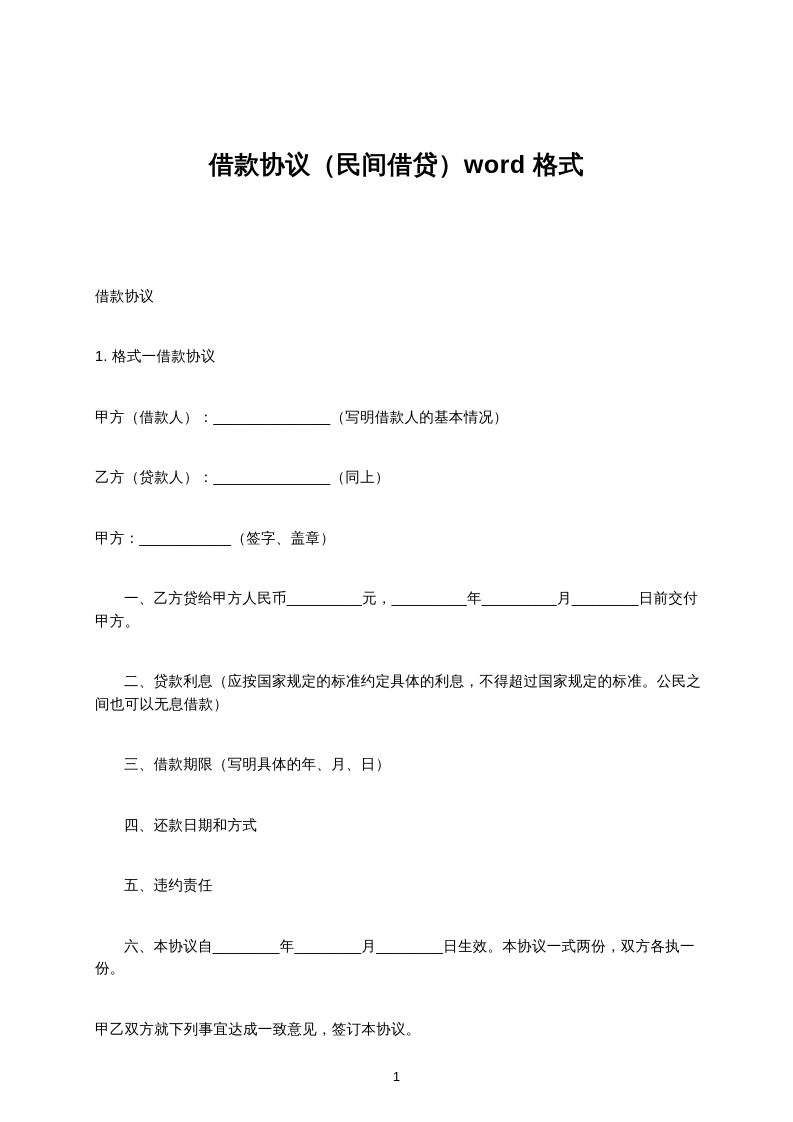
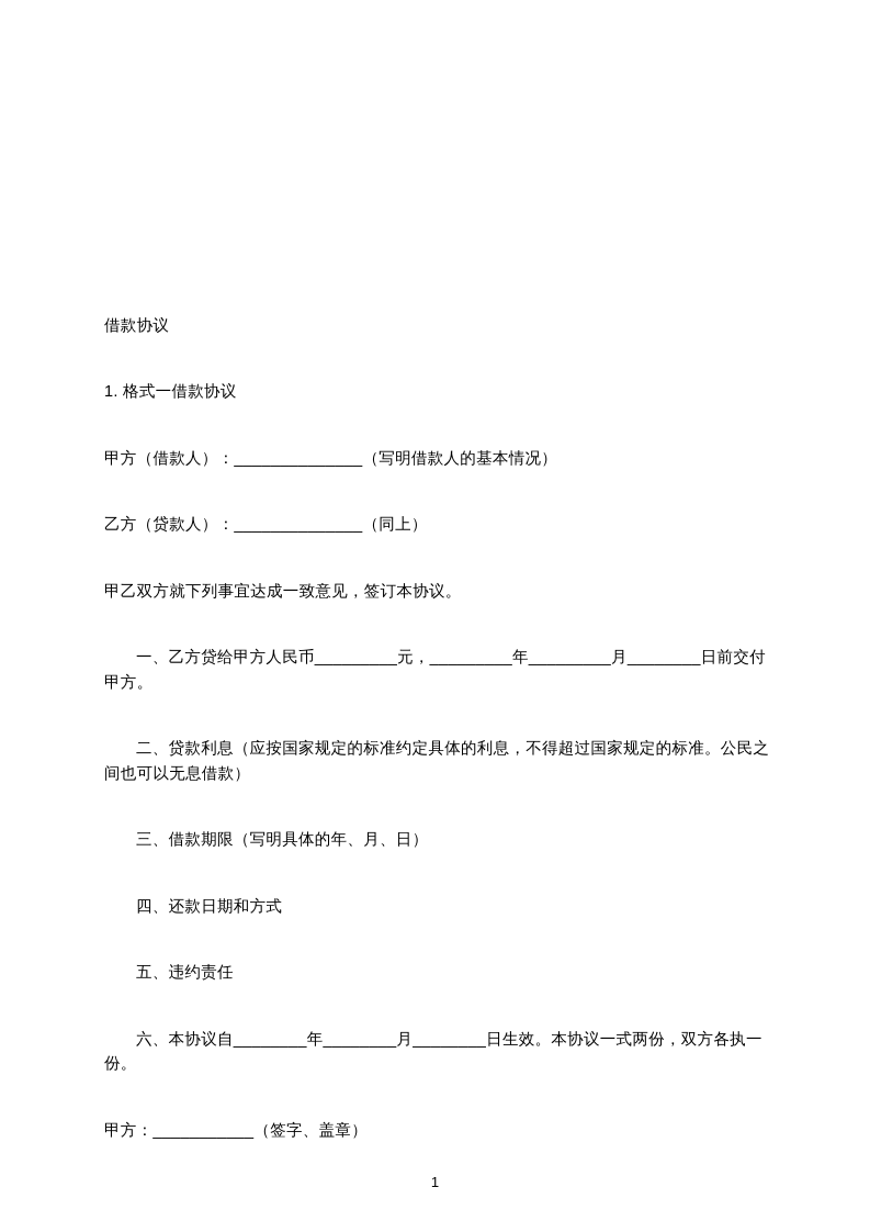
- 借款协议（民间借贷）word 格式
  借款协议
  1. 格式一借款协议
  甲方（借款人）：______________（写明借款人的基本情况）
  乙方（贷款人）：______________（同上）
- 甲方：___________（签字、盖章）
+ 甲乙双方就下列事宜达成一致意见，签订本协议。
  一、乙方贷给甲方人民币_________元，_________年_________月________日前交付甲方。
  二、贷款利息（应按国家规定的标准约定具体的利息，不得超过国家规定的标准。公民之间也可以无息借款）
  三、借款期限（写明具体的年、月、日）
  四、还款日期和方式
  五、违约责任
  六、本协议自________年________月________日生效。本协议一式两份，双方各执一份。
- 甲乙双方就下列事宜达成一致意见，签订本协议。
+ 甲方：___________（签字、盖章）
  1
